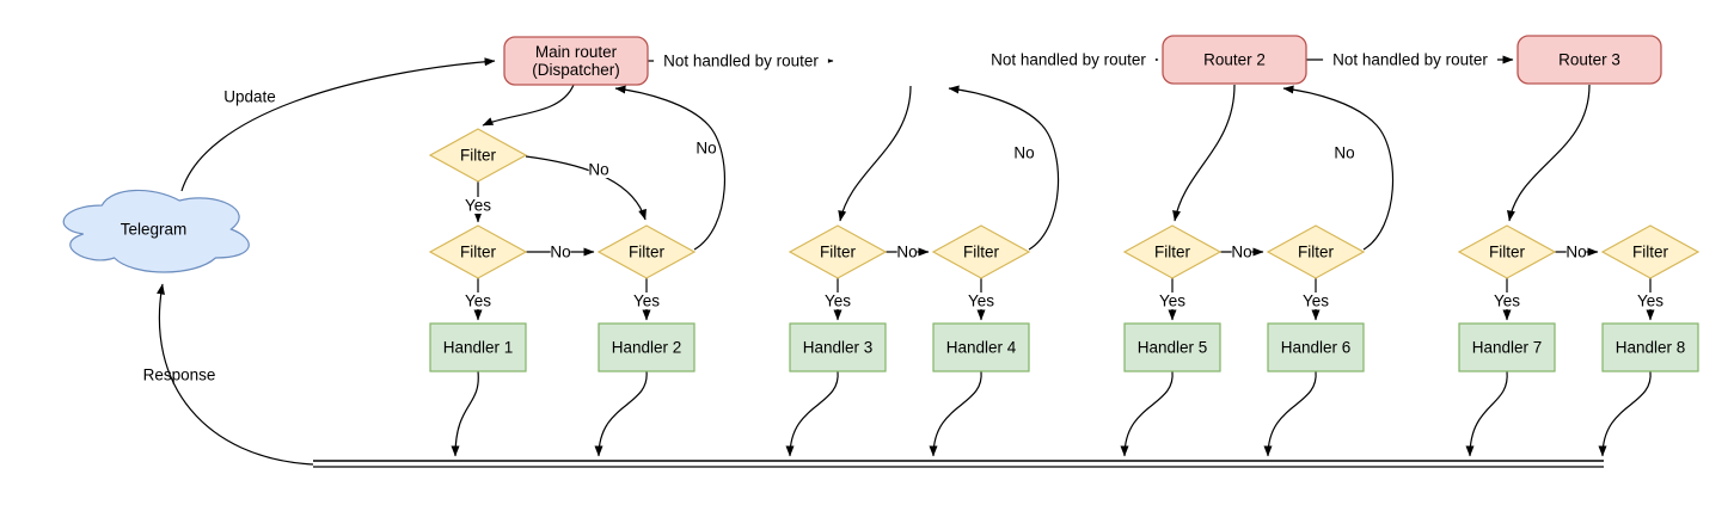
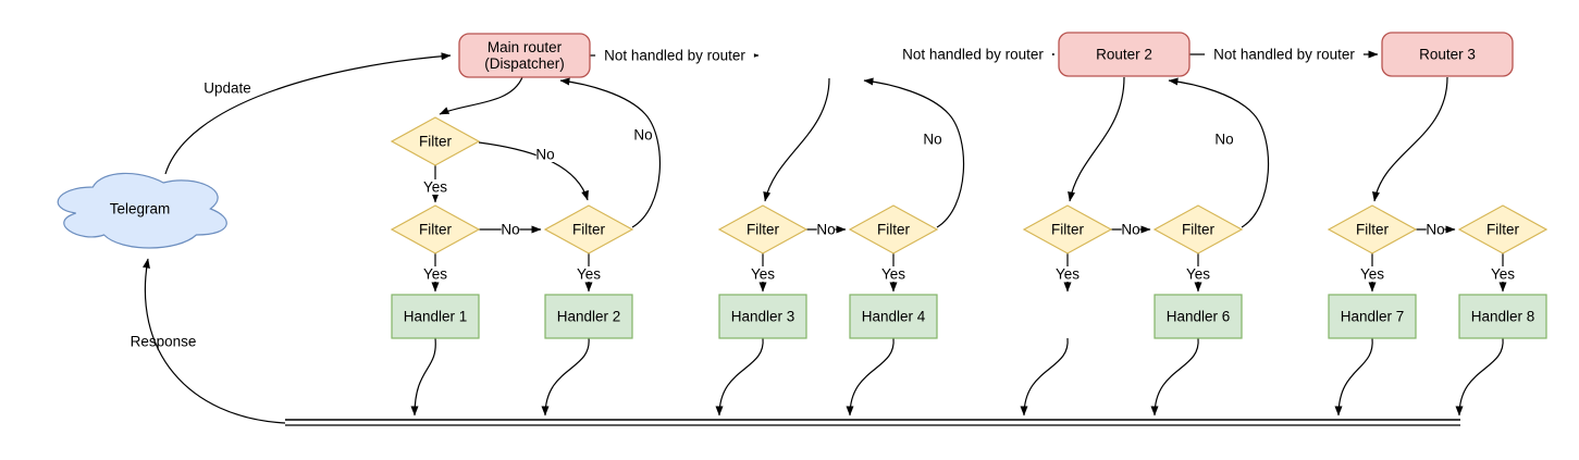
  Telegram
  Main router (Dispatcher)
  Router 2
  Router 3
  Filter
  Filter
  Filter
  Filter
  Filter
  Filter
  Filter
  Filter
  Filter
  Handler 1
  Handler 2
  Handler 3
  Handler 4
- Handler 5
  Handler 6
  Handler 7
  Handler 8
  Update
  Response
  No
  Yes
  No
  Yes
  Yes
  No
  Not handled by router
  Not handled by router
  Not handled by router
  No
  No
  Yes
  Yes
  No
  No
  Yes
  Yes
  No
  Yes
  Yes
